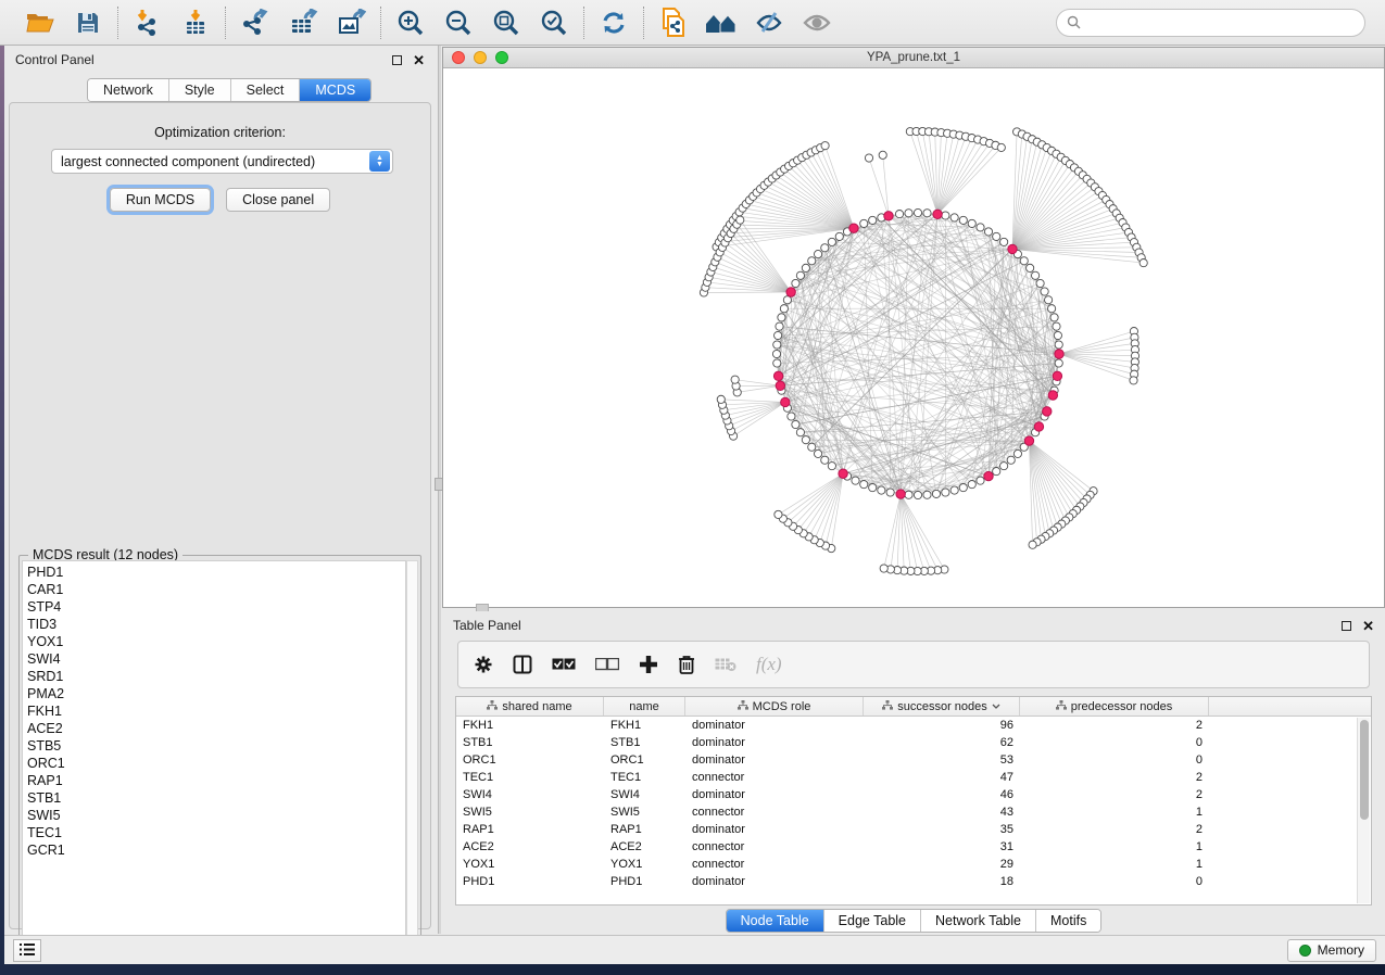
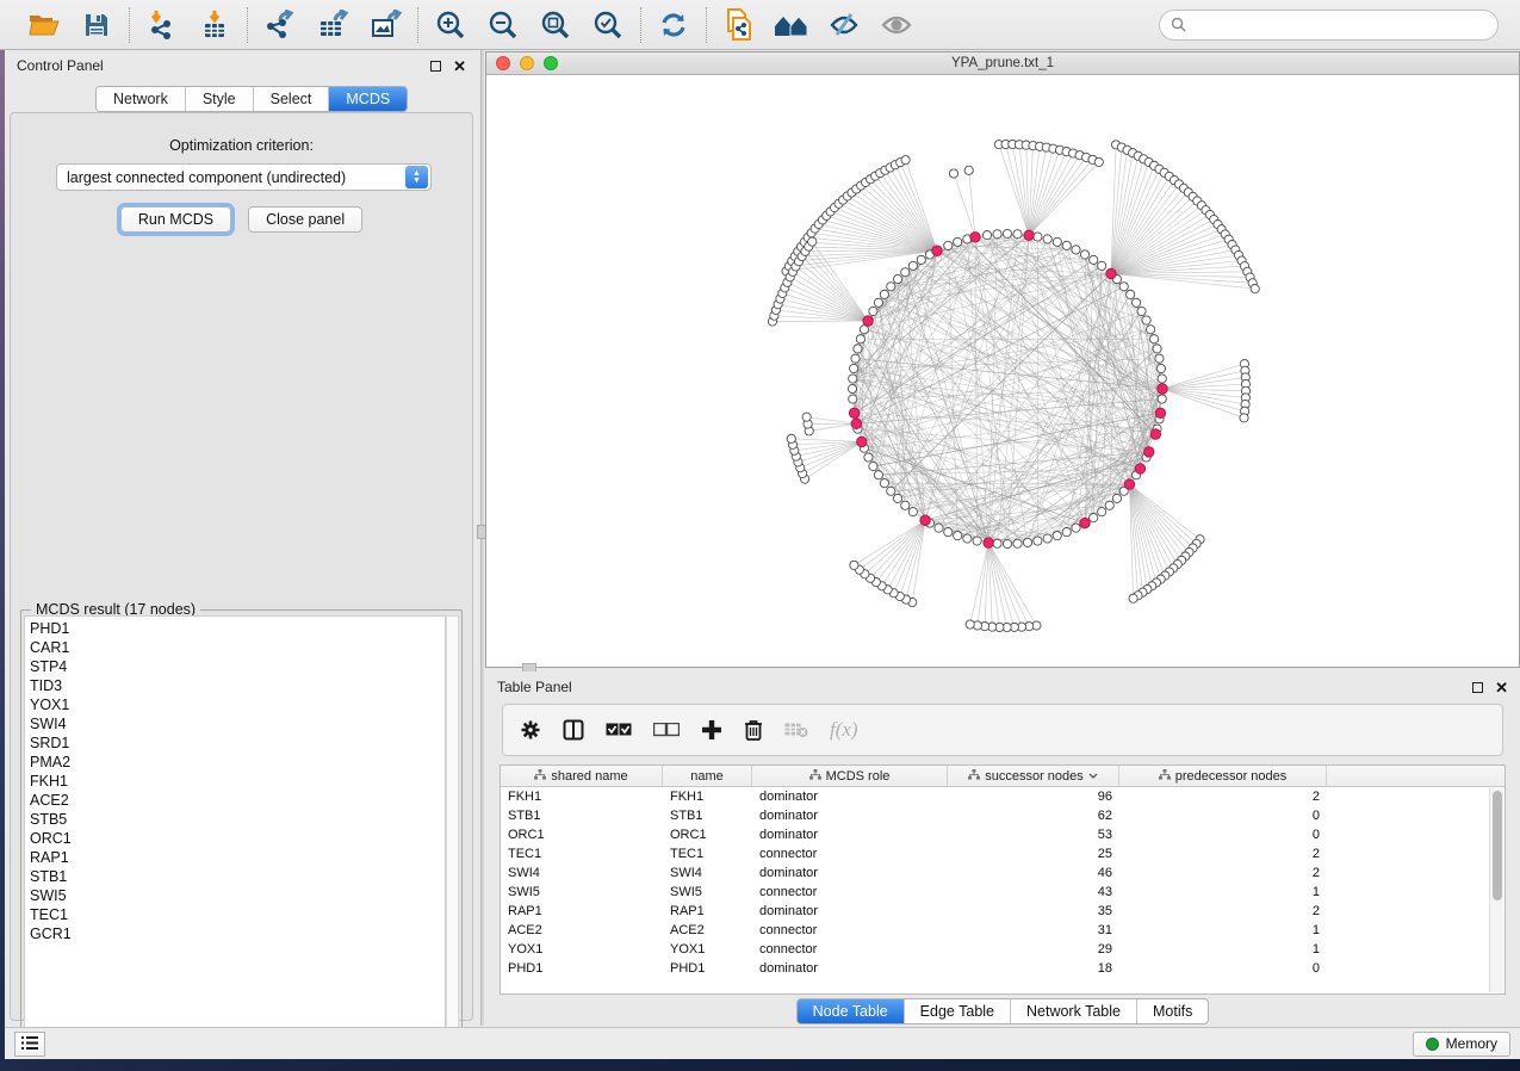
  Control Panel
  ✕
  Network
  Style
  Select
  MCDS
  Optimization criterion:
  largest connected component (undirected)
  Run MCDS
  Close panel
- MCDS result (12 nodes)
+ MCDS result (17 nodes)
  PHD1
  CAR1
  STP4
  TID3
  YOX1
  SWI4
  SRD1
  PMA2
  FKH1
  ACE2
  STB5
  ORC1
  RAP1
  STB1
  SWI5
  TEC1
  GCR1
  YPA_prune.txt_1
  Table Panel
  ✕
  f(x)
  shared name
  name
  MCDS role
  successor nodes
  predecessor nodes
  FKH1
  FKH1
  dominator
  96
  2
  STB1
  STB1
  dominator
  62
  0
  ORC1
  ORC1
  dominator
  53
  0
  TEC1
  TEC1
  connector
- 47
+ 25
  2
  SWI4
  SWI4
  dominator
  46
  2
  SWI5
  SWI5
  connector
  43
  1
  RAP1
  RAP1
  dominator
  35
  2
  ACE2
  ACE2
  connector
  31
  1
  YOX1
  YOX1
  connector
  29
  1
  PHD1
  PHD1
  dominator
  18
  0
  Node Table
  Edge Table
  Network Table
  Motifs
  Memory
